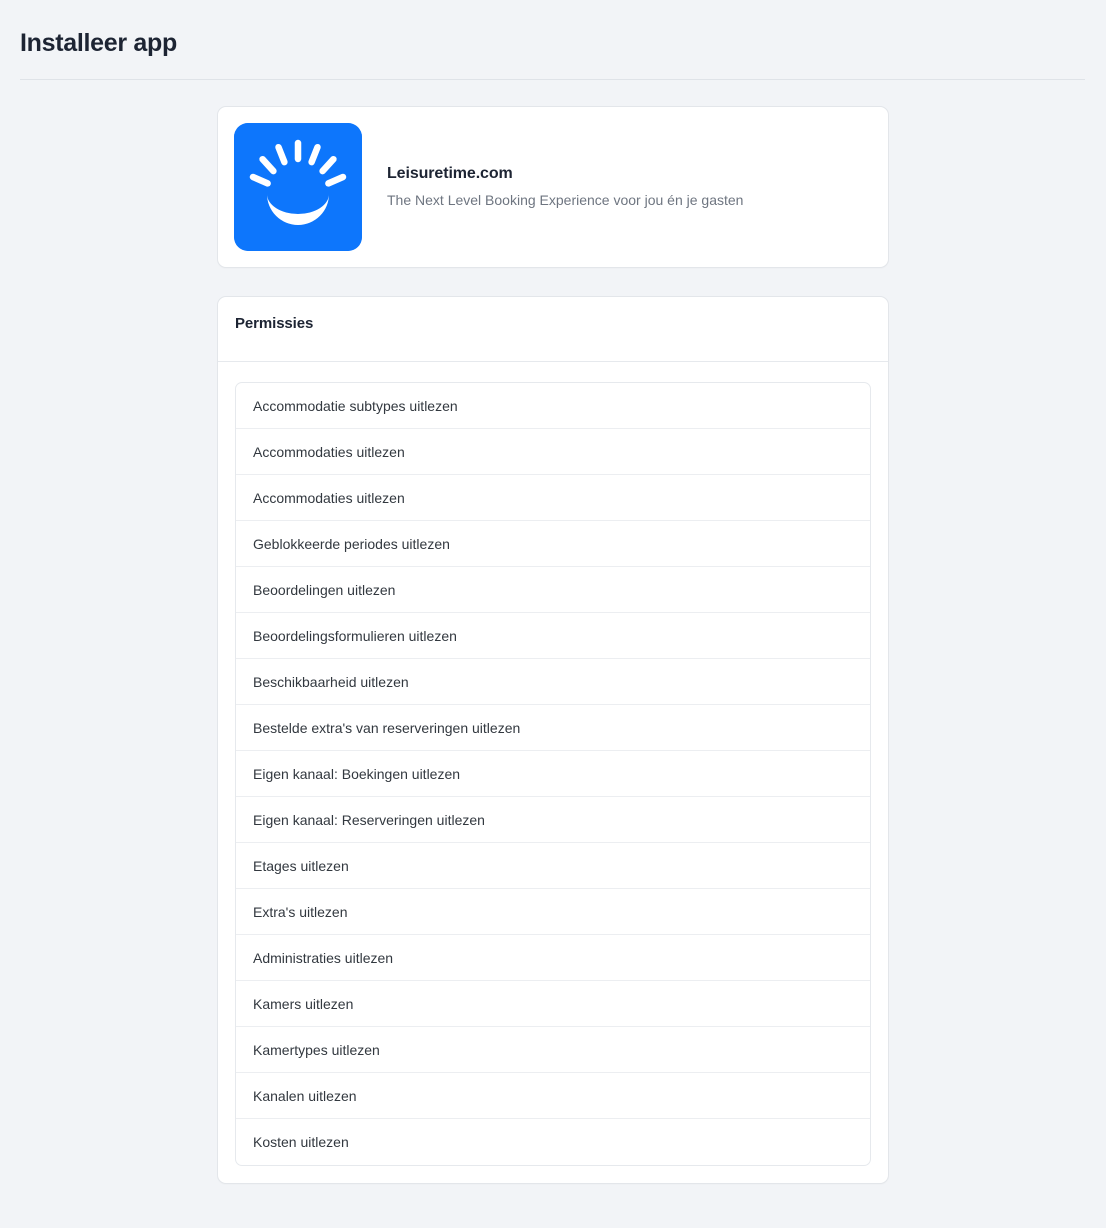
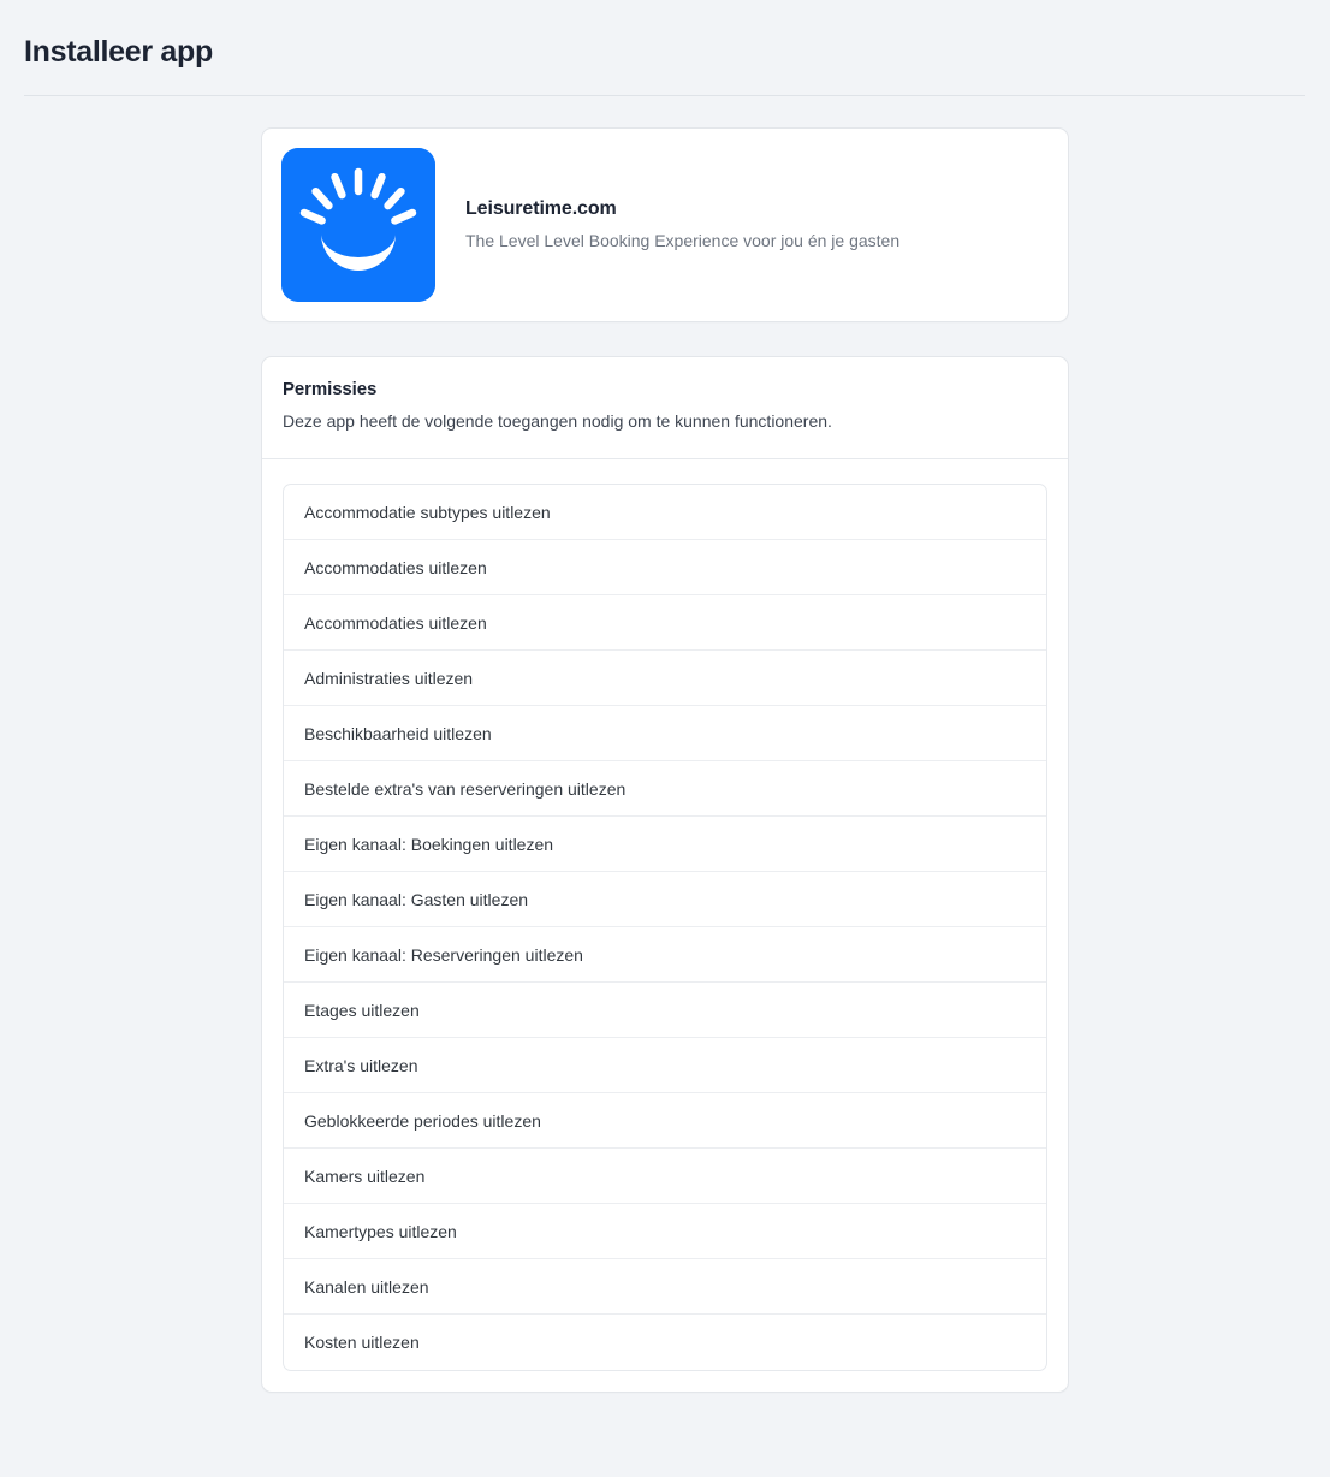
  Installeer app
  Leisuretime.com
- The Next Level Booking Experience voor jou én je gasten
+ The Level Level Booking Experience voor jou én je gasten
  Permissies
+ Deze app heeft de volgende toegangen nodig om te kunnen functioneren.
  Accommodatie subtypes uitlezen
  Accommodaties uitlezen
  Accommodaties uitlezen
- Geblokkeerde periodes uitlezen
+ Administraties uitlezen
- Beoordelingen uitlezen
- Beoordelingsformulieren uitlezen
  Beschikbaarheid uitlezen
  Bestelde extra's van reserveringen uitlezen
  Eigen kanaal: Boekingen uitlezen
+ Eigen kanaal: Gasten uitlezen
  Eigen kanaal: Reserveringen uitlezen
  Etages uitlezen
  Extra's uitlezen
- Administraties uitlezen
+ Geblokkeerde periodes uitlezen
  Kamers uitlezen
  Kamertypes uitlezen
  Kanalen uitlezen
  Kosten uitlezen
